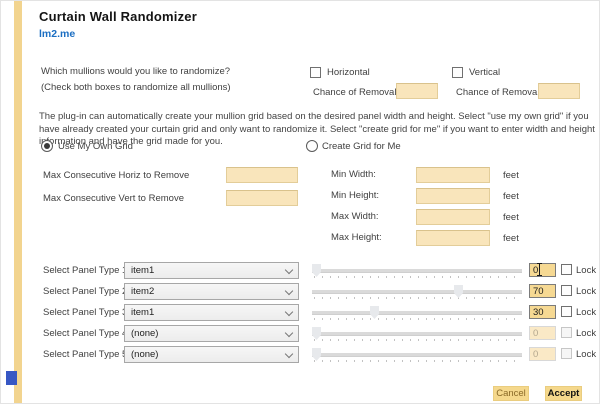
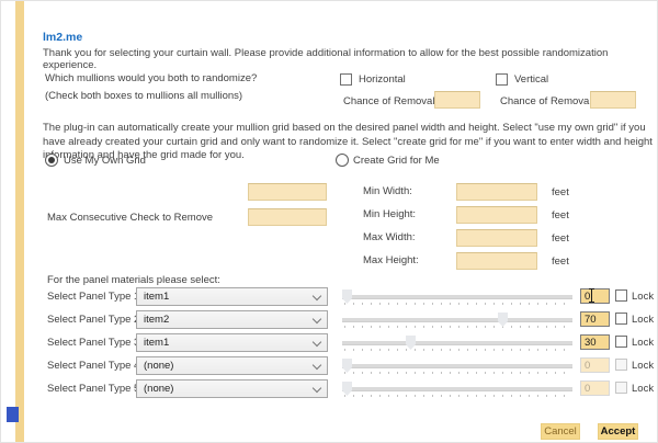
- Curtain Wall Randomizer
  lm2.me
+ Thank you for selecting your curtain wall. Please provide additional information to allow for the best possible randomization experience.
- Which mullions would you like to randomize?
+ Which mullions would you both to randomize?
- (Check both boxes to randomize all mullions)
+ (Check both boxes to mullions all mullions)
  Horizontal
  Vertical
  Chance of Remova
  Chance of Remova
  The plug-in can automatically create your mullion grid based on the desired panel width and height. Select "use my own grid" if you have already created your curtain grid and only want to randomize it. Select "create grid for me" if you want to enter width and height irmation and have the grid made for you.
  Use My Own Grid
  Create Grid for Me
- Max Consecutive Horiz to Remove
- Max Consecutive Vert to Remove
+ Max Consecutive Check to Remove
  Min Width:
  feet
  Min Height:
  feet
  Max Width:
  feet
  Max Height:
  feet
+ For the panel materials please select:
  Select Panel Type
  item1
  0
  Lock
  Select Panel Type
  item2
  70
  Lock
  Select Panel Type
  item1
  30
  Lock
  Select Panel Type
  (none)
  0
  Lock
  Select Panel Type
  (none)
  0
  Lock
  Cancel
  Accept
